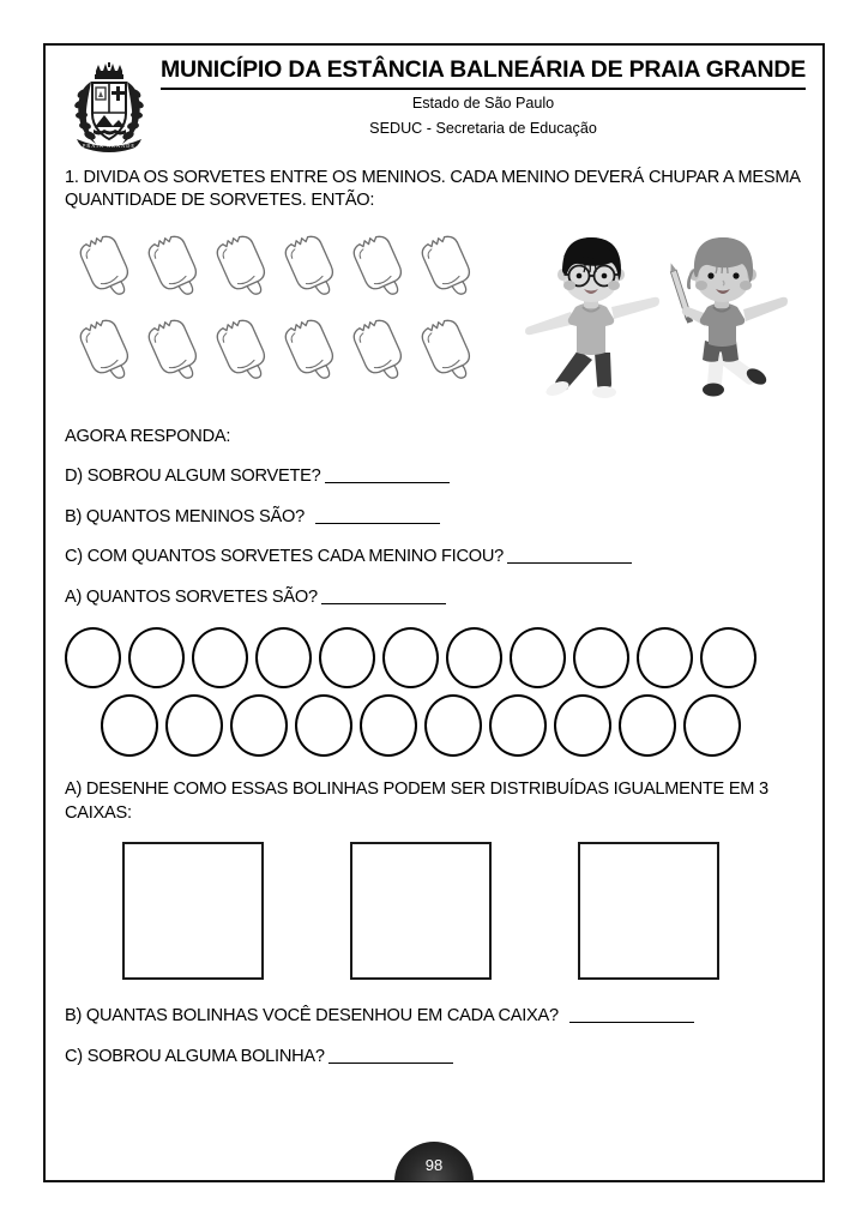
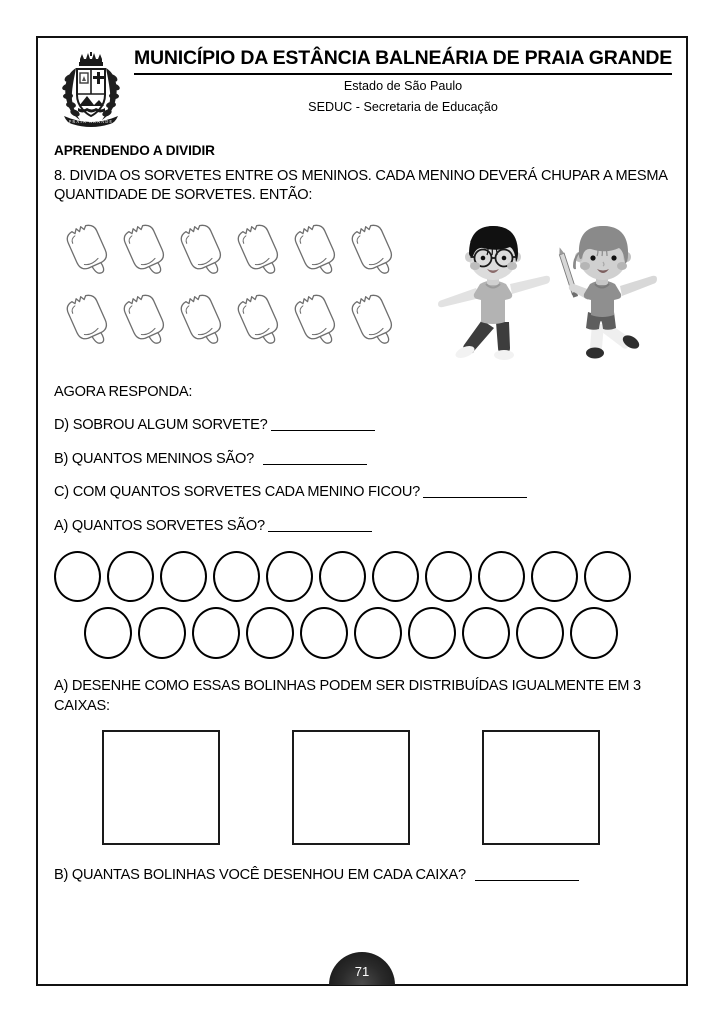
  MUNICÍPIO DA ESTÂNCIA BALNEÁRIA DE PRAIA GRANDE
  Estado de São Paulo
  SEDUC - Secretaria de Educação
+ APRENDENDO A DIVIDIR
- 1. DIVIDA OS SORVETES ENTRE OS MENINOS. CADA MENINO DEVERÁ CHUPAR A MESMA QUANTIDADE DE SORVETES. ENTÃO:
+ 8. DIVIDA OS SORVETES ENTRE OS MENINOS. CADA MENINO DEVERÁ CHUPAR A MESMA QUANTIDADE DE SORVETES. ENTÃO:
  AGORA RESPONDA:
  D) SOBROU ALGUM SORVETE?
  B) QUANTOS MENINOS SÃO?
  C) COM QUANTOS SORVETES CADA MENINO FICOU?
  A) QUANTOS SORVETES SÃO?
  A) DESENHE COMO ESSAS BOLINHAS PODEM SER DISTRIBUÍDAS IGUALMENTE EM 3 CAIXAS:
  B) QUANTAS BOLINHAS VOCÊ DESENHOU EM CADA CAIXA?
- C) SOBROU ALGUMA BOLINHA?
- 98
+ 71
